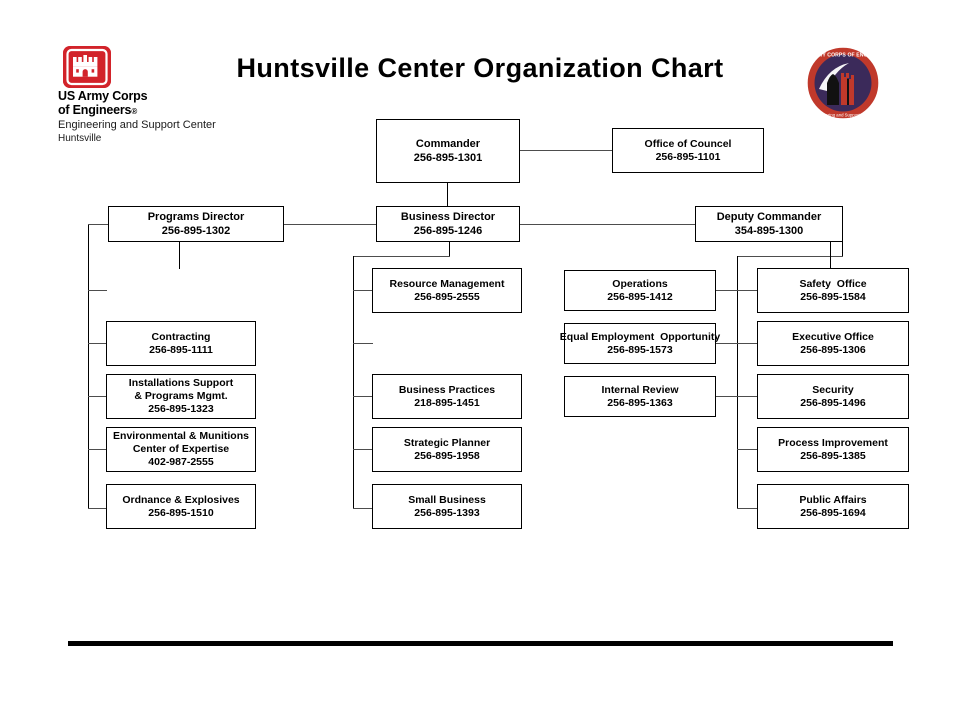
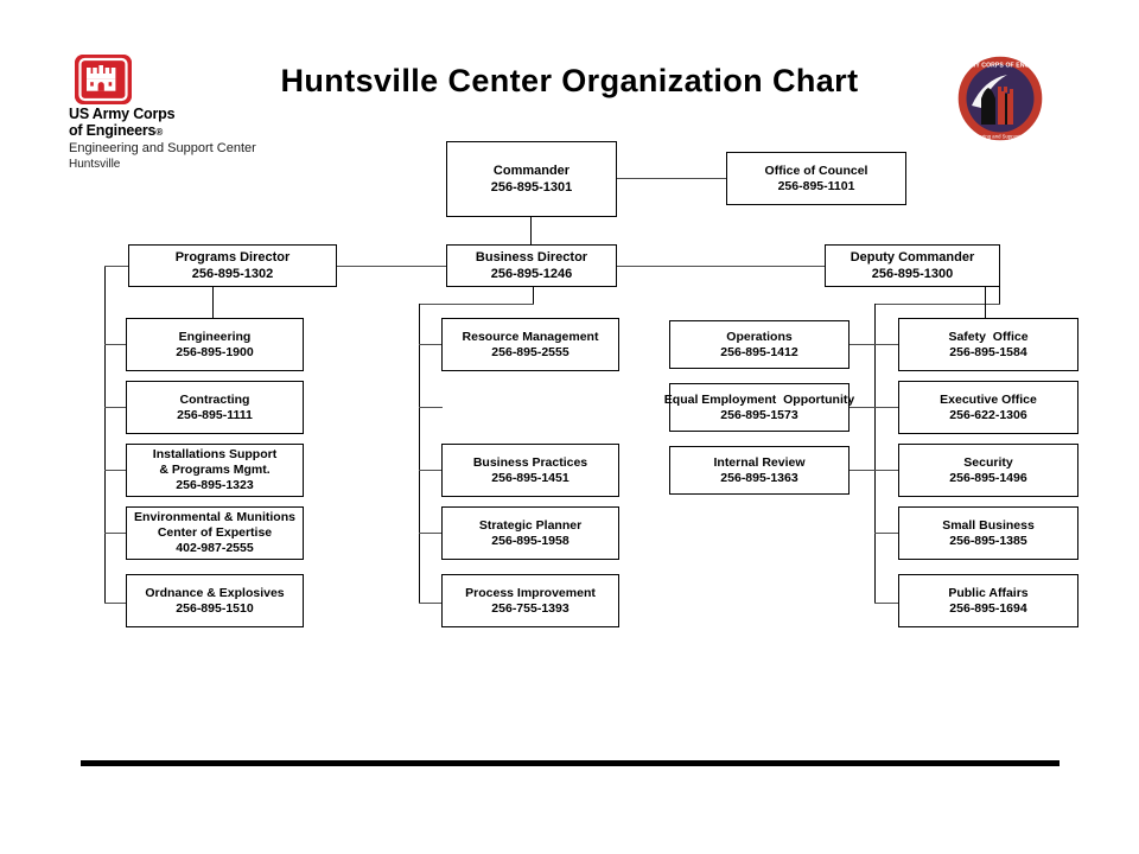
  US Army Corps
  of Engineers®
  Engineering and Support Center
  Huntsville
  Huntsville Center Organization Chart
  Commander
  256-895-1301
  Office of Councel
  256-895-1101
  Programs Director
  256-895-1302
  Business Director
  256-895-1246
  Deputy Commander
- 354-895-1300
+ 256-895-1300
+ Engineering
+ 256-895-1900
  Contracting
  256-895-1111
  Installations Support
  & Programs Mgmt.
  256-895-1323
  Environmental & Munitions
  Center of Expertise
  402-987-2555
  Ordnance & Explosives
  256-895-1510
  Resource Management
  256-895-2555
  Business Practices
- 218-895-1451
+ 256-895-1451
  Strategic Planner
  256-895-1958
- Small Business
+ Process Improvement
- 256-895-1393
+ 256-755-1393
  Operations
  256-895-1412
  Equal Employment Opportunity
  256-895-1573
  Internal Review
  256-895-1363
  Safety Office
  256-895-1584
  Executive Office
- 256-895-1306
+ 256-622-1306
  Security
  256-895-1496
- Process Improvement
+ Small Business
  256-895-1385
  Public Affairs
  256-895-1694
